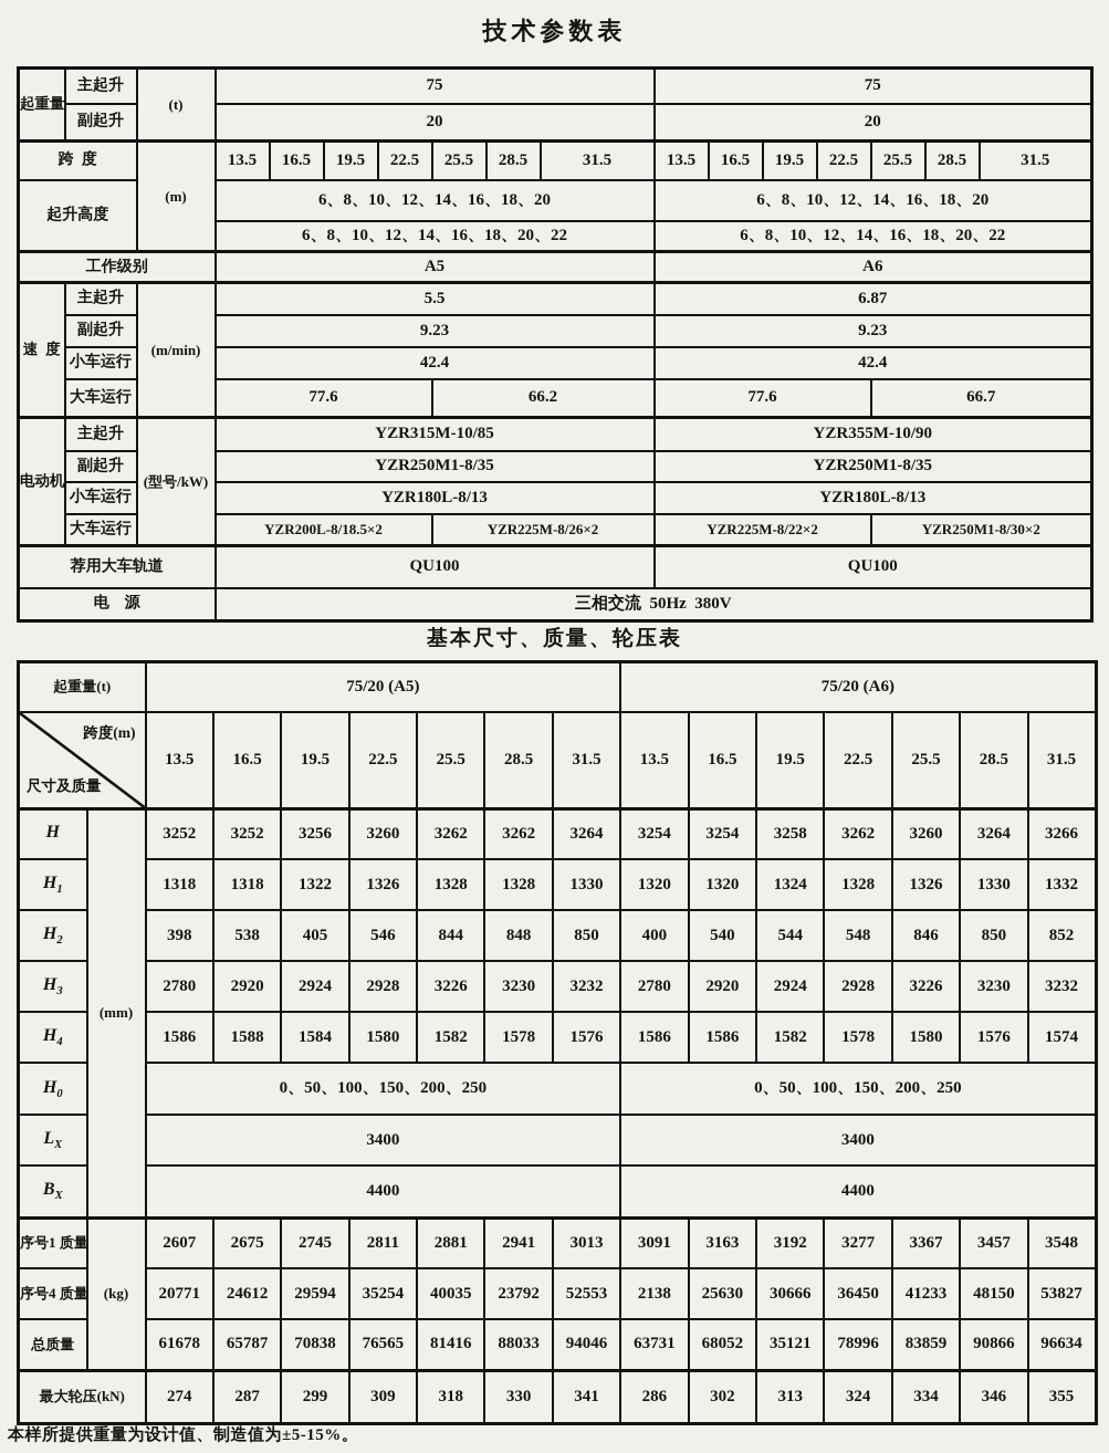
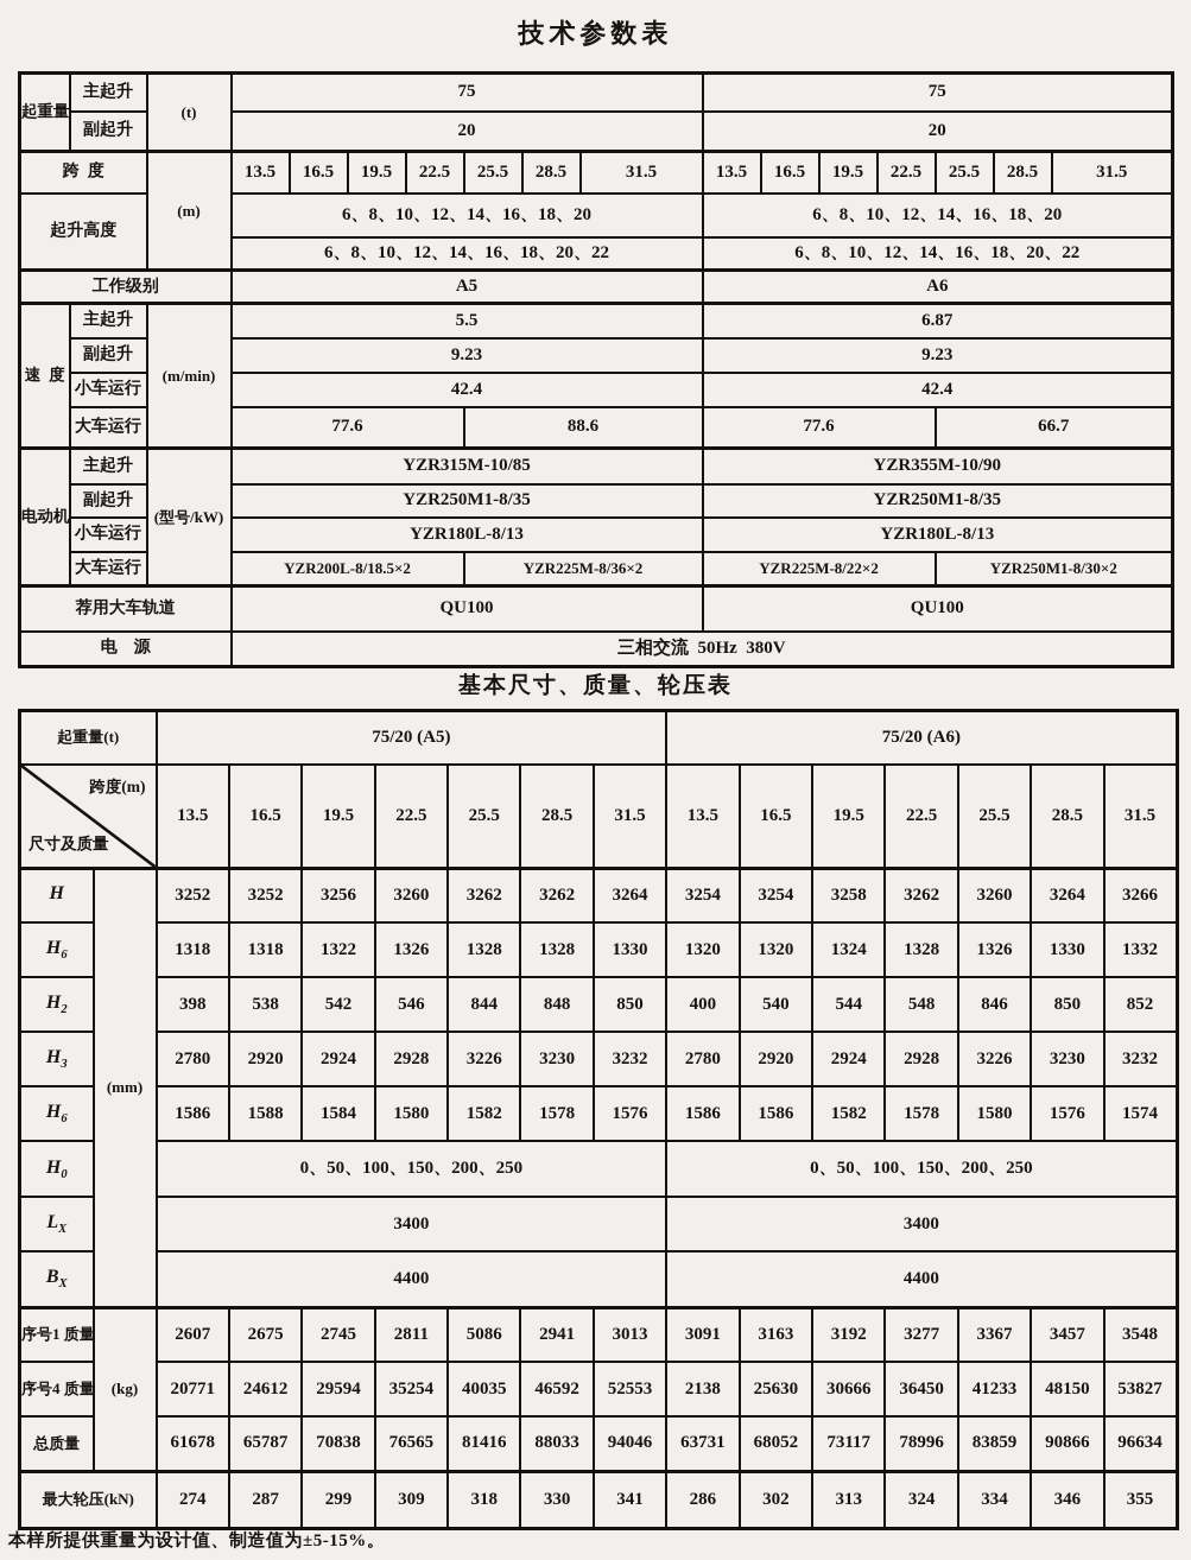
  技术参数表
  起重量	主起升	(t)	75	75
  副起升	20	20
  跨 度	(m)	13.5	16.5	19.5	22.5	25.5	28.5	31.5	13.5	16.5	19.5	22.5	25.5	28.5	31.5
  起升高度	6、8、10、12、14、16、18、20	6、8、10、12、14、16、18、20
  6、8、10、12、14、16、18、20、22	6、8、10、12、14、16、18、20、22
  工作级别	A5	A6
  速 度	主起升	(m/min)	5.5	6.87
  副起升	9.23	9.23
  小车运行	42.4	42.4
- 大车运行	77.6	66.2	77.6	66.7
+ 大车运行	77.6	88.6	77.6	66.7
  电动机	主起升	(型号/kW)	YZR315M-10/85	YZR355M-10/90
  副起升	YZR250M1-8/35	YZR250M1-8/35
  小车运行	YZR180L-8/13	YZR180L-8/13
- 大车运行	YZR200L-8/18.5×2	YZR225M-8/26×2	YZR225M-8/22×2	YZR250M1-8/30×2
+ 大车运行	YZR200L-8/18.5×2	YZR225M-8/36×2	YZR225M-8/22×2	YZR250M1-8/30×2
  荐用大车轨道	QU100	QU100
  电 源	三相交流 50Hz 380V
  基本尺寸、质量、轮压表
  起重量(t)	75/20 (A5)	75/20 (A6)
  跨度(m) 尺寸及质量	13.5	16.5	19.5	22.5	25.5	28.5	31.5	13.5	16.5	19.5	22.5	25.5	28.5	31.5
  H	(mm)	3252	3252	3256	3260	3262	3262	3264	3254	3254	3258	3262	3260	3264	3266
- H1	1318	1318	1322	1326	1328	1328	1330	1320	1320	1324	1328	1326	1330	1332
+ H6	1318	1318	1322	1326	1328	1328	1330	1320	1320	1324	1328	1326	1330	1332
- H2	398	538	405	546	844	848	850	400	540	544	548	846	850	852
+ H2	398	538	542	546	844	848	850	400	540	544	548	846	850	852
  H3	2780	2920	2924	2928	3226	3230	3232	2780	2920	2924	2928	3226	3230	3232
- H4	1586	1588	1584	1580	1582	1578	1576	1586	1586	1582	1578	1580	1576	1574
+ H6	1586	1588	1584	1580	1582	1578	1576	1586	1586	1582	1578	1580	1576	1574
  H0	0、50、100、150、200、250	0、50、100、150、200、250
  LX	3400	3400
  BX	4400	4400
- 序号1 质量	(kg)	2607	2675	2745	2811	2881	2941	3013	3091	3163	3192	3277	3367	3457	3548
+ 序号1 质量	(kg)	2607	2675	2745	2811	5086	2941	3013	3091	3163	3192	3277	3367	3457	3548
- 序号4 质量	20771	24612	29594	35254	40035	23792	52553	2138	25630	30666	36450	41233	48150	53827
+ 序号4 质量	20771	24612	29594	35254	40035	46592	52553	2138	25630	30666	36450	41233	48150	53827
- 总质量	61678	65787	70838	76565	81416	88033	94046	63731	68052	35121	78996	83859	90866	96634
+ 总质量	61678	65787	70838	76565	81416	88033	94046	63731	68052	73117	78996	83859	90866	96634
  最大轮压(kN)	274	287	299	309	318	330	341	286	302	313	324	334	346	355
  本样所提供重量为设计值、制造值为±5-15%。
